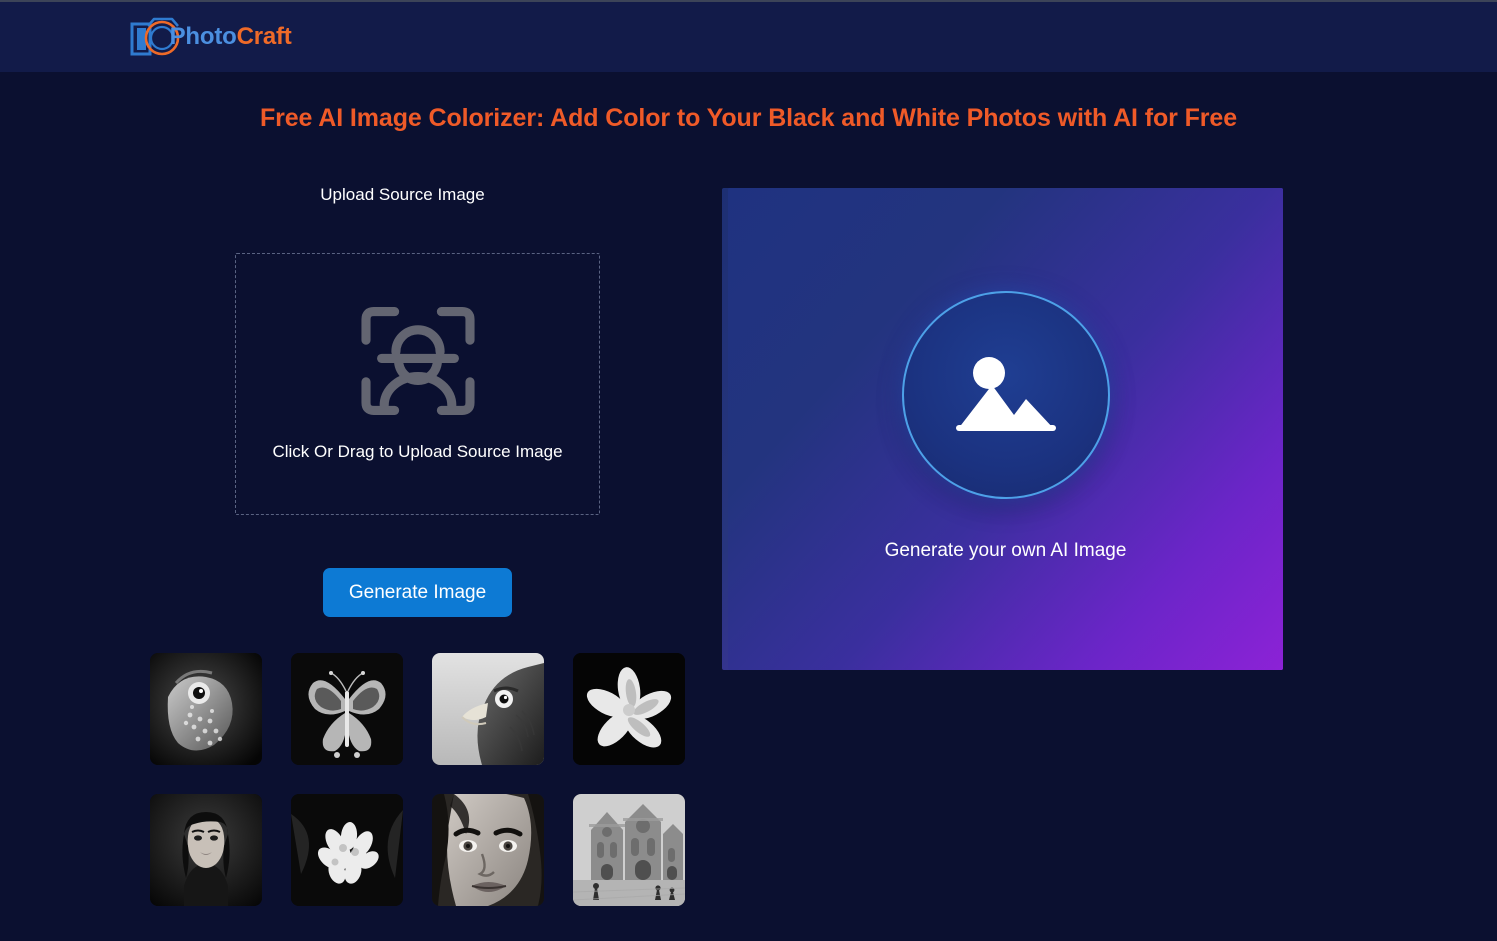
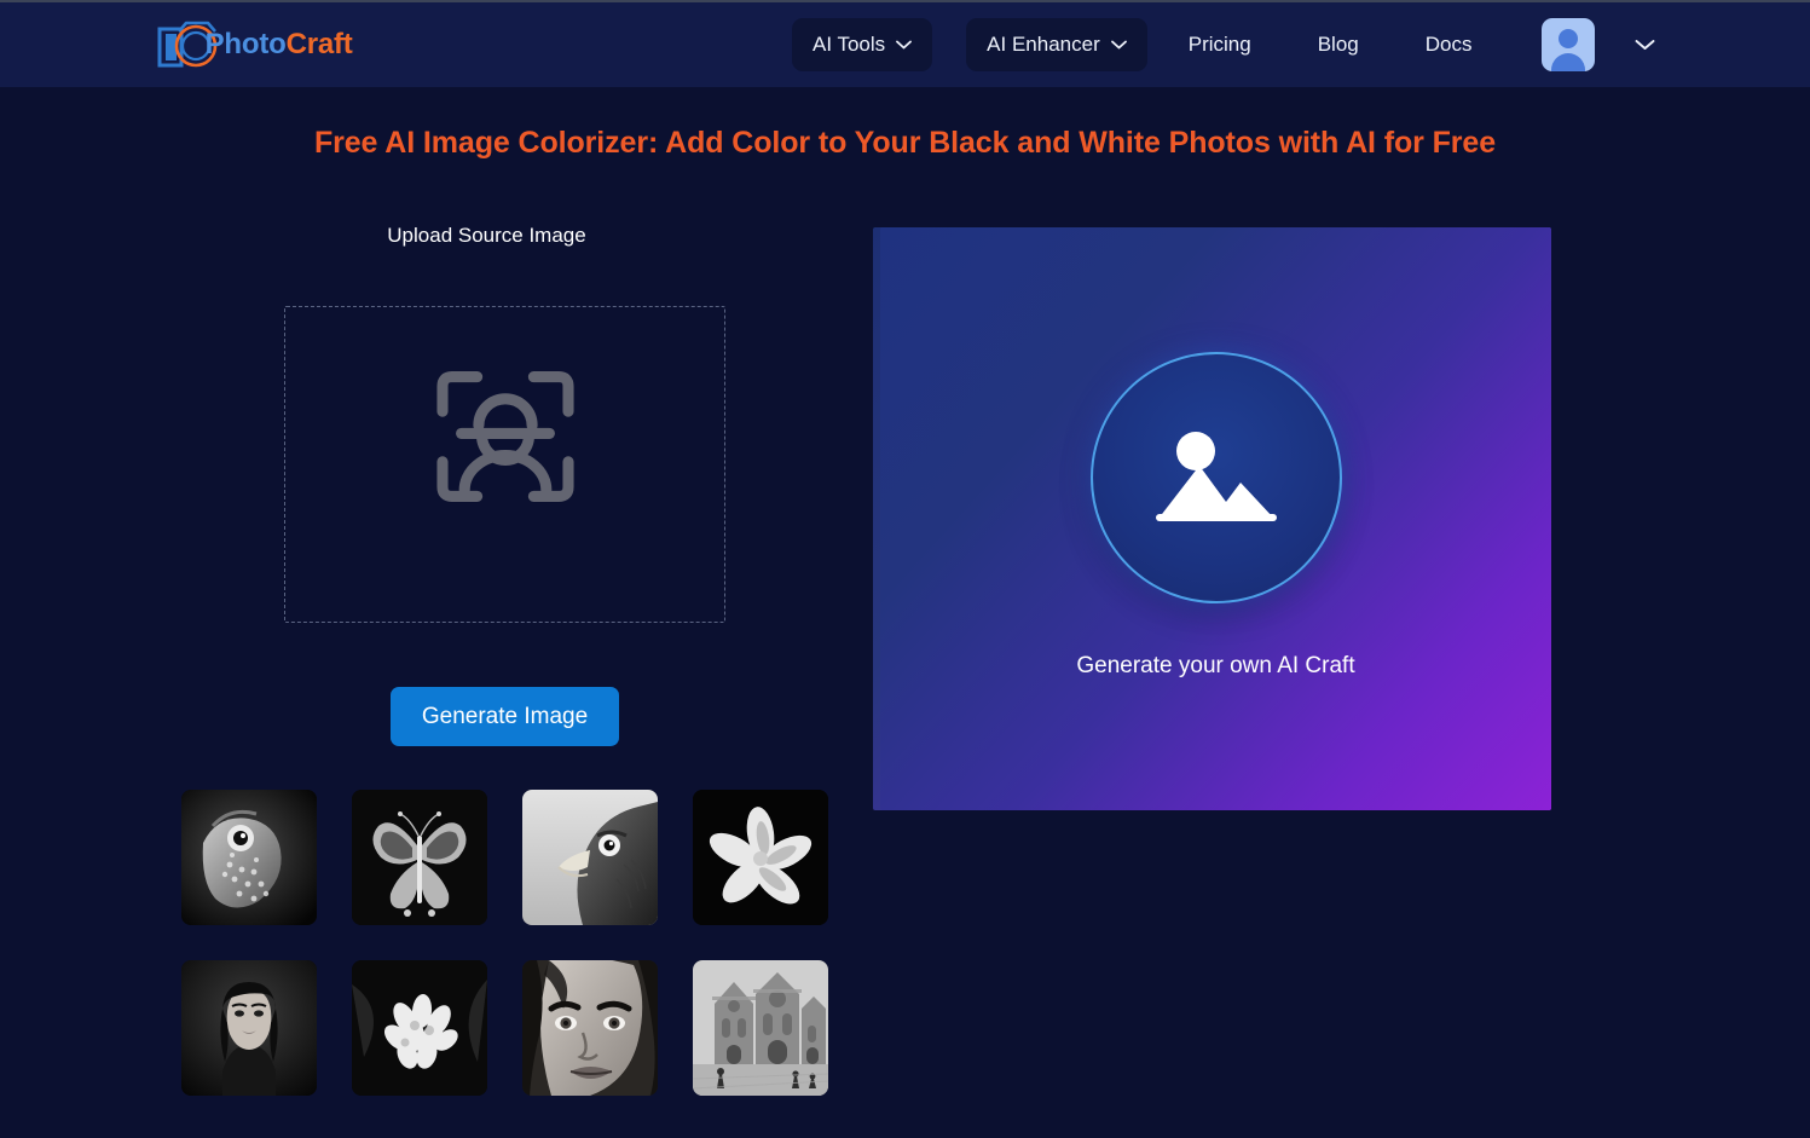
  AIPhotoCraft
+ AI Tools
+ AI Enhancer
+ Pricing
+ Blog
+ Docs
  Free AI Image Colorizer: Add Color to Your Black and White Photos with AI for Free
  Upload Source Image
- Click Or Drag to Upload Source Image
  Generate Image
- Generate your own AI Image
+ Generate your own AI Craft
